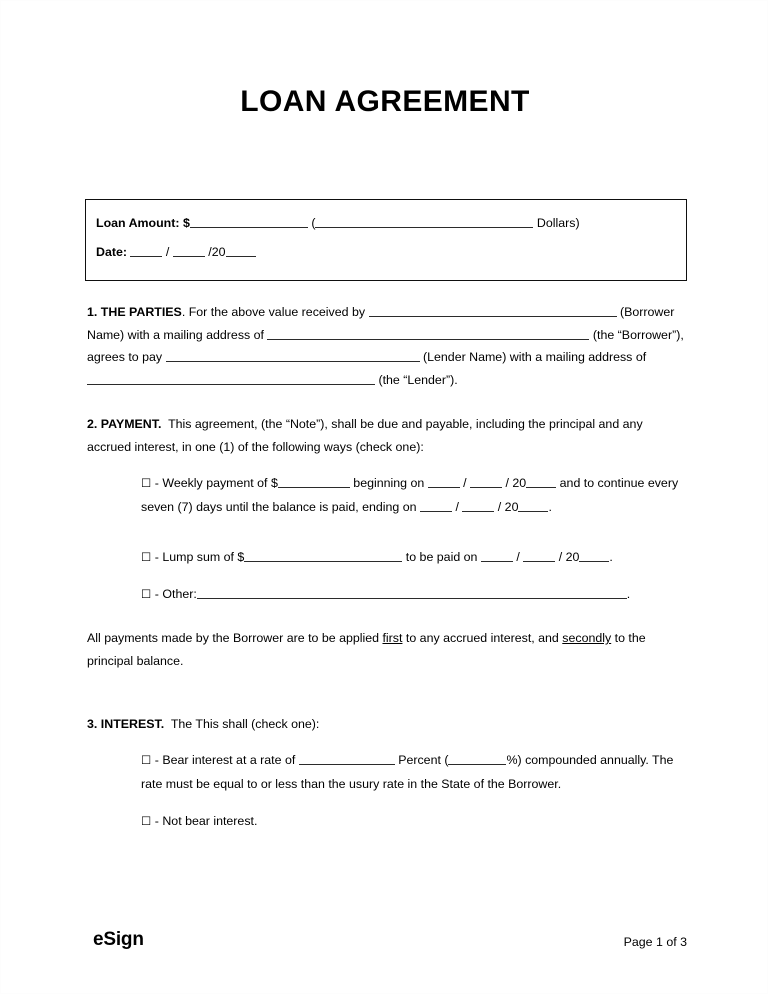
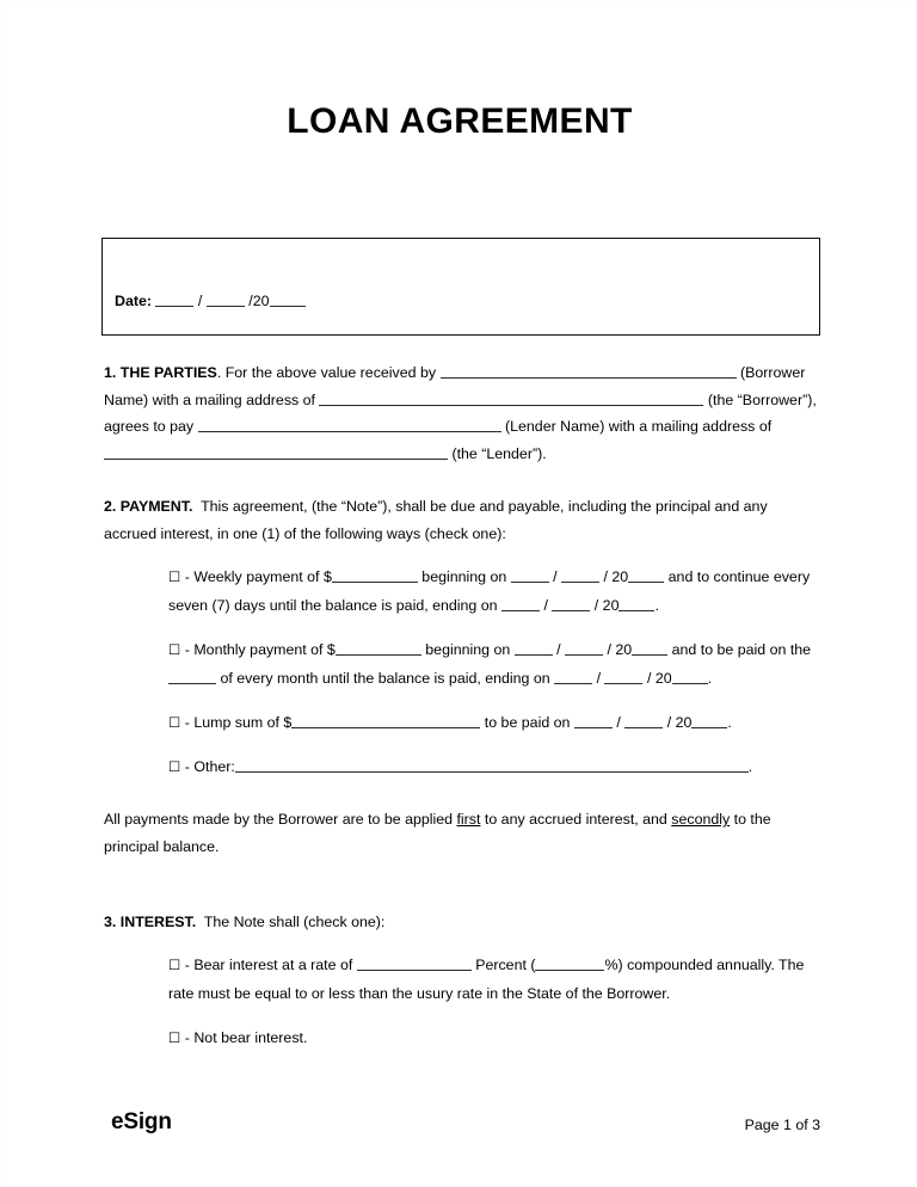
  LOAN AGREEMENT
- Loan Amount: $ ( Dollars)
  Date: / /20
  1. THE PARTIES. For the above value received by (Borrower Name) with a mailing address of (the “Borrower”), agrees to pay (Lender Name) with a mailing address of (the “Lender”).
  2. PAYMENT. This agreement, (the “Note”), shall be due and payable, including the principal and any accrued interest, in one (1) of the following ways (check one):
  ☐ - Weekly payment of $ beginning on / / 20 and to continue every seven (7) days until the balance is paid, ending on / / 20 .
+ ☐ - Monthly payment of $ beginning on / / 20 and to be paid on the of every month until the balance is paid, ending on / / 20 .
  ☐ - Lump sum of $ to be paid on / / 20 .
  ☐ - Other: .
  All payments made by the Borrower are to be applied first to any accrued interest, and secondly to the principal balance.
- 3. INTEREST. The This shall (check one):
+ 3. INTEREST. The Note shall (check one):
  ☐ - Bear interest at a rate of Percent ( %) compounded annually. The rate must be equal to or less than the usury rate in the State of the Borrower.
  ☐ - Not bear interest.
  eSign
  Page 1 of 3
